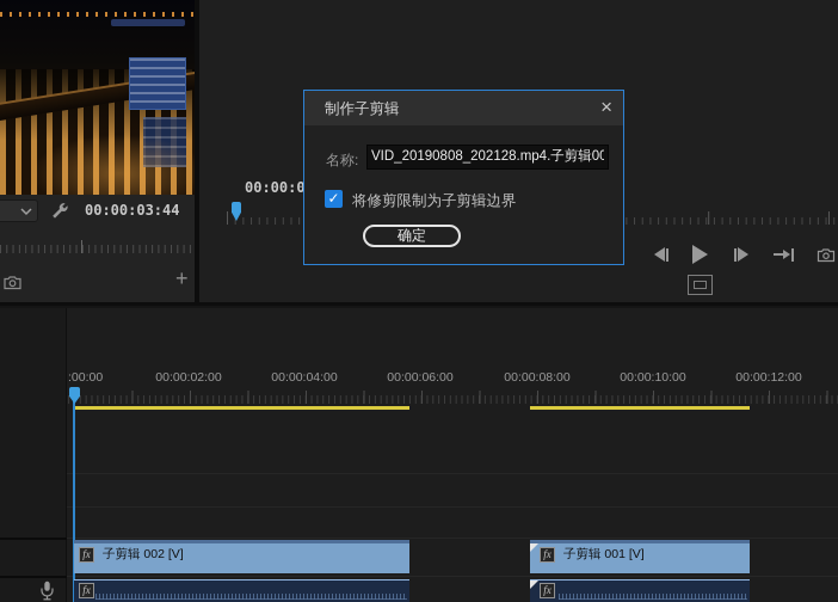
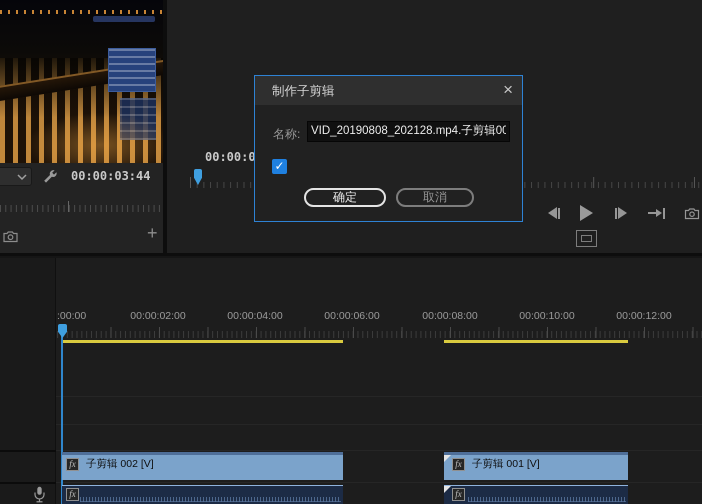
  00:00:03:44
  +
  00:00:0
  :00:00
  00:00:02:00
  00:00:04:00
  00:00:06:00
  00:00:08:00
  00:00:10:00
  00:00:12:00
  fx
  子剪辑 002 [V]
  fx
  子剪辑 001 [V]
  fx
  fx
  制作子剪辑
  ×
  名称:
  VID_20190808_202128.mp4.子剪辑00
  ✓
- 将修剪限制为子剪辑边界
  确定
+ 取消
